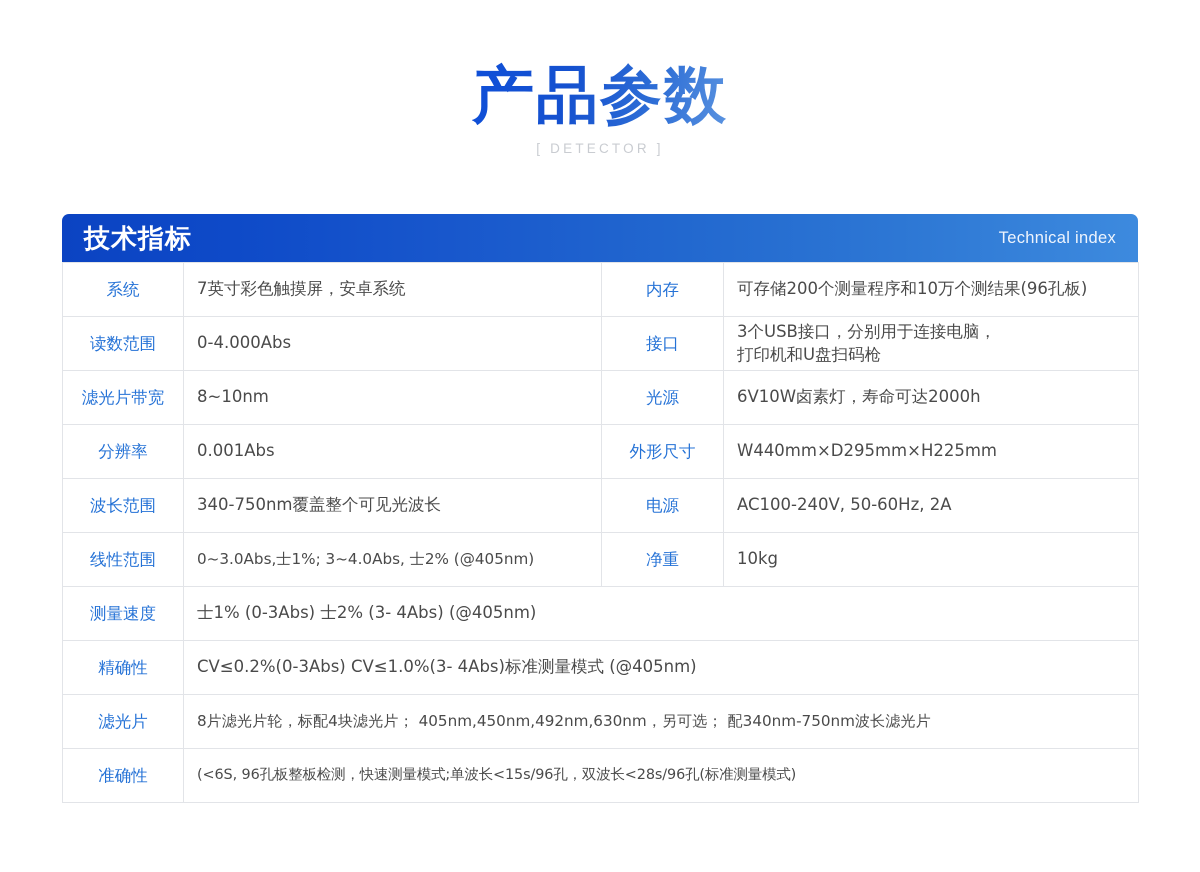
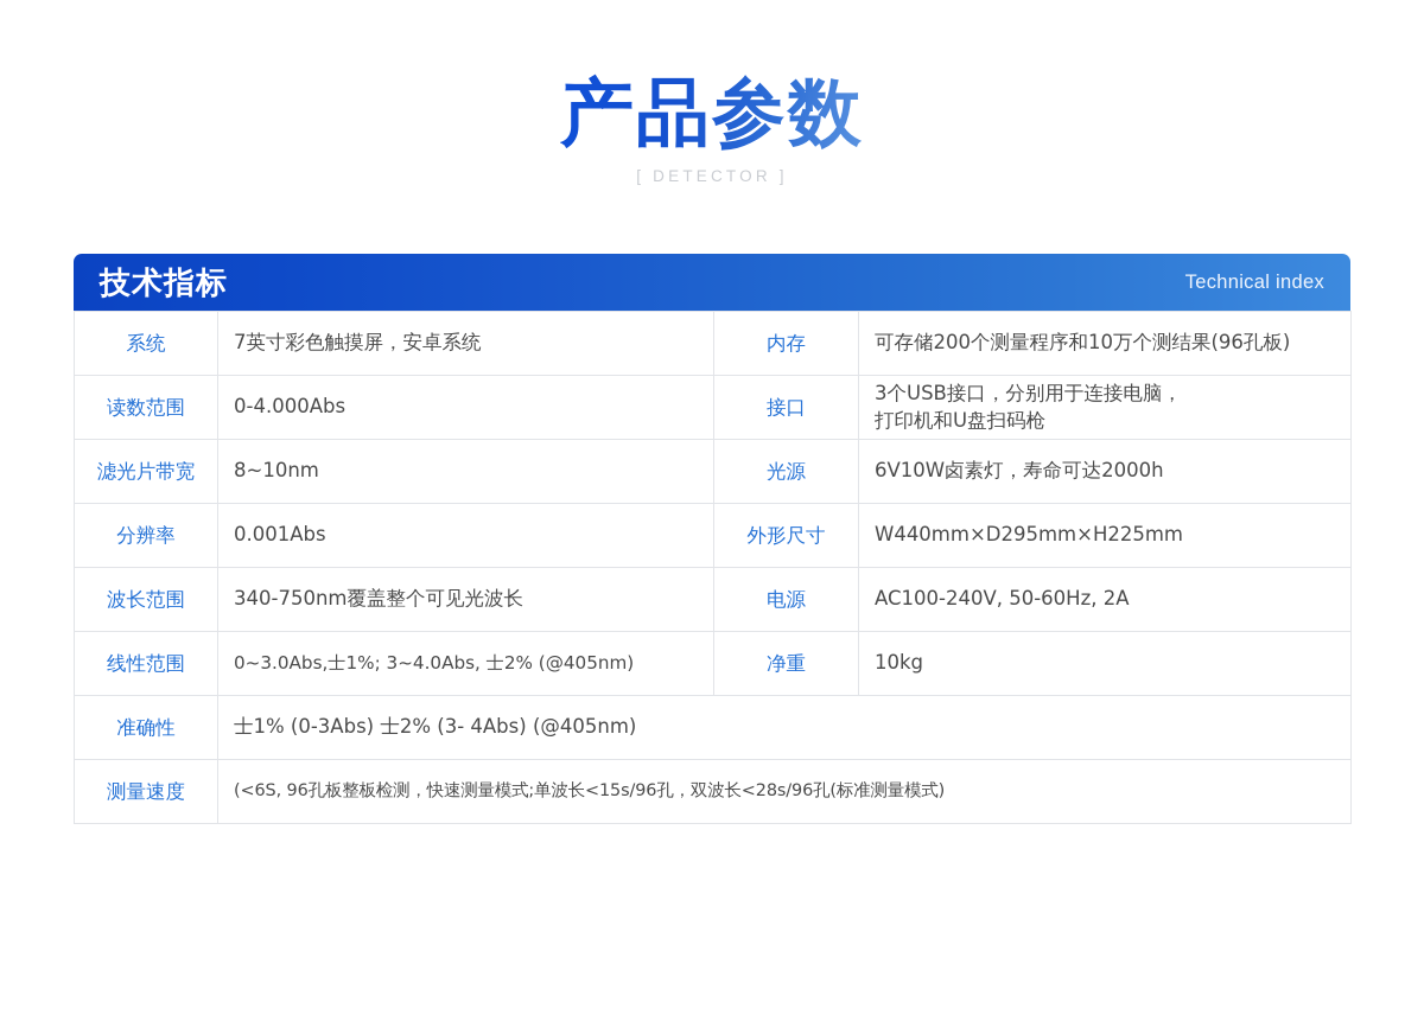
  产品参数
  [ DETECTOR ]
  技术指标
  Technical index
  系统	7英寸彩色触摸屏，安卓系统	内存	可存储200个测量程序和10万个测结果(96孔板)
  读数范围	0-4.000Abs	接口	3个USB接口，分别用于连接电脑，打印机和U盘扫码枪
  滤光片带宽	8~10nm	光源	6V10W卤素灯，寿命可达2000h
  分辨率	0.001Abs	外形尺寸	W440mm×D295mm×H225mm
  波长范围	340-750nm覆盖整个可见光波长	电源	AC100-240V, 50-60Hz, 2A
  线性范围	0~3.0Abs,士1%; 3~4.0Abs, 士2% (@405nm)	净重	10kg
- 测量速度	士1% (0-3Abs) 士2% (3- 4Abs) (@405nm)
+ 准确性	士1% (0-3Abs) 士2% (3- 4Abs) (@405nm)
- 精确性	CV≤0.2%(0-3Abs) CV≤1.0%(3- 4Abs)标准测量模式 (@405nm)
- 滤光片	8片滤光片轮，标配4块滤光片； 405nm,450nm,492nm,630nm，另可选； 配340nm-750nm波长滤光片
- 准确性	(<6S, 96孔板整板检测，快速测量模式;单波长<15s/96孔，双波长<28s/96孔(标准测量模式)
+ 测量速度	(<6S, 96孔板整板检测，快速测量模式;单波长<15s/96孔，双波长<28s/96孔(标准测量模式)
